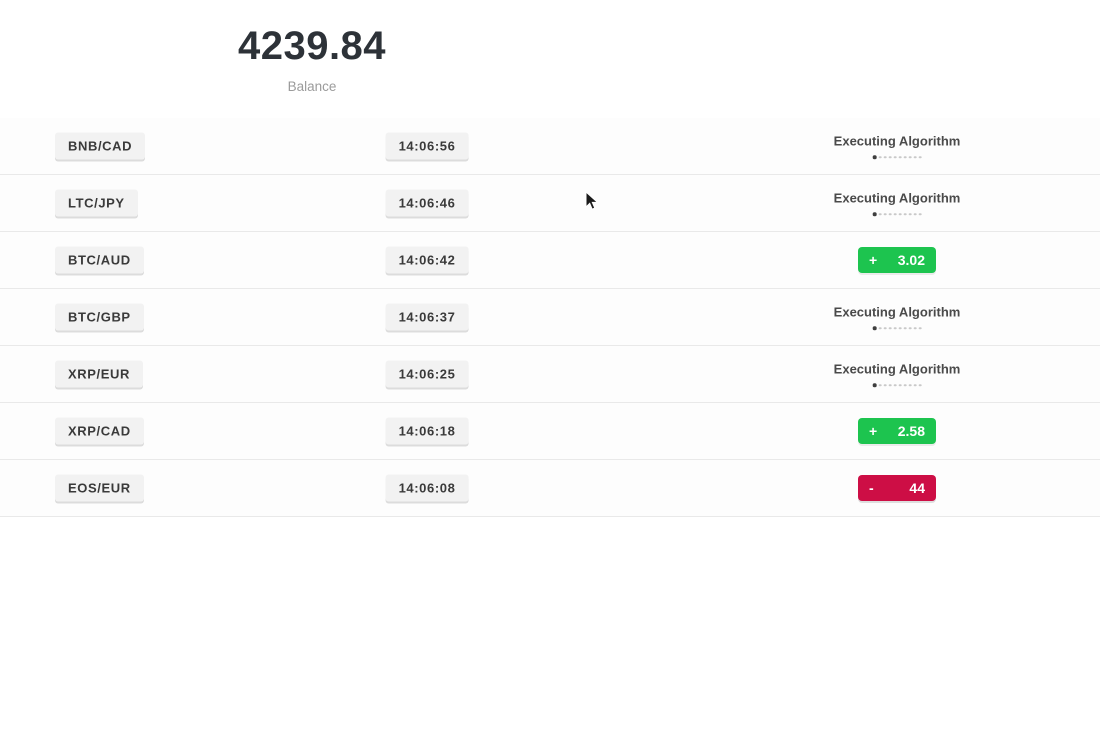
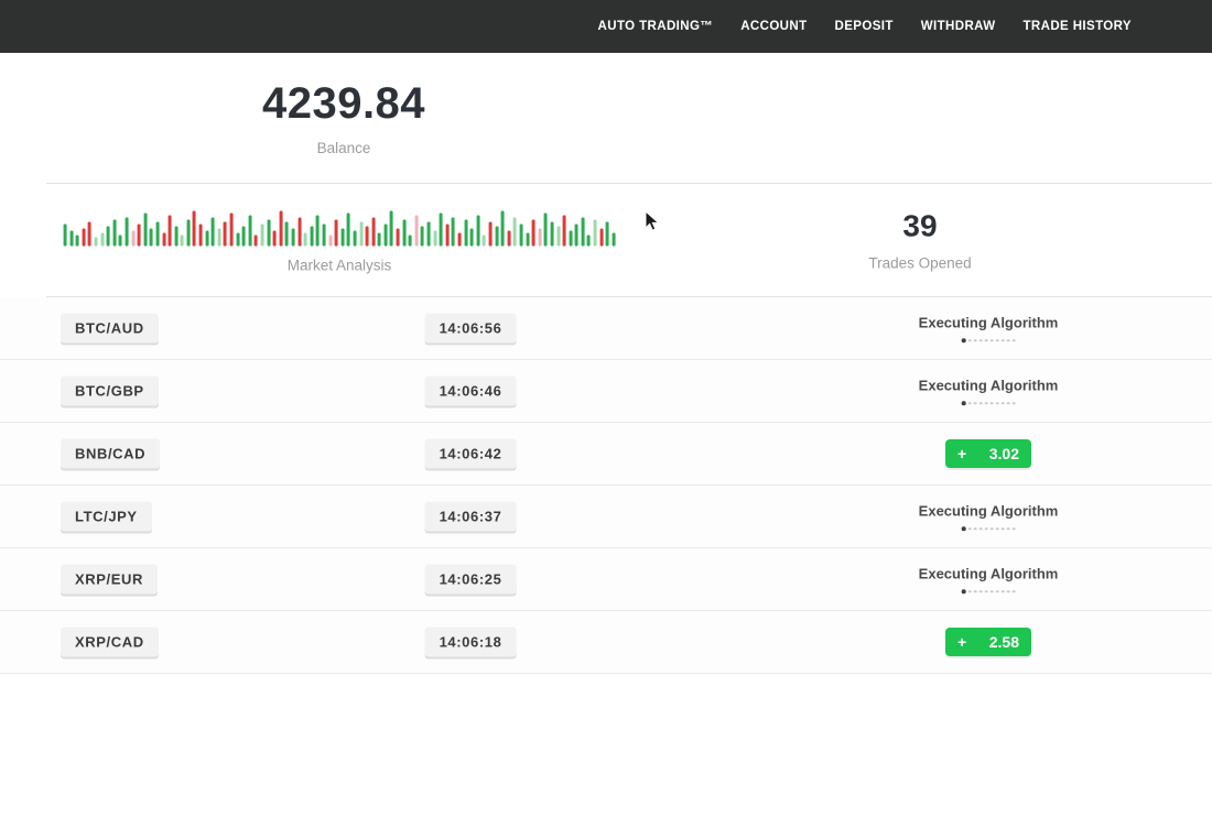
+ AUTO TRADING™
+ ACCOUNT
+ DEPOSIT
+ WITHDRAW
+ TRADE HISTORY
  4239.84
  Balance
+ Market Analysis
+ 39
+ Trades Opened
- BNB/CAD
+ BTC/AUD
  14:06:56
  Executing Algorithm
- LTC/JPY
+ BTC/GBP
  14:06:46
  Executing Algorithm
- BTC/AUD
+ BNB/CAD
  14:06:42
  +
  3.02
- BTC/GBP
+ LTC/JPY
  14:06:37
  Executing Algorithm
  XRP/EUR
  14:06:25
  Executing Algorithm
  XRP/CAD
  14:06:18
  +
  2.58
- EOS/EUR
- 14:06:08
- -
- 44
